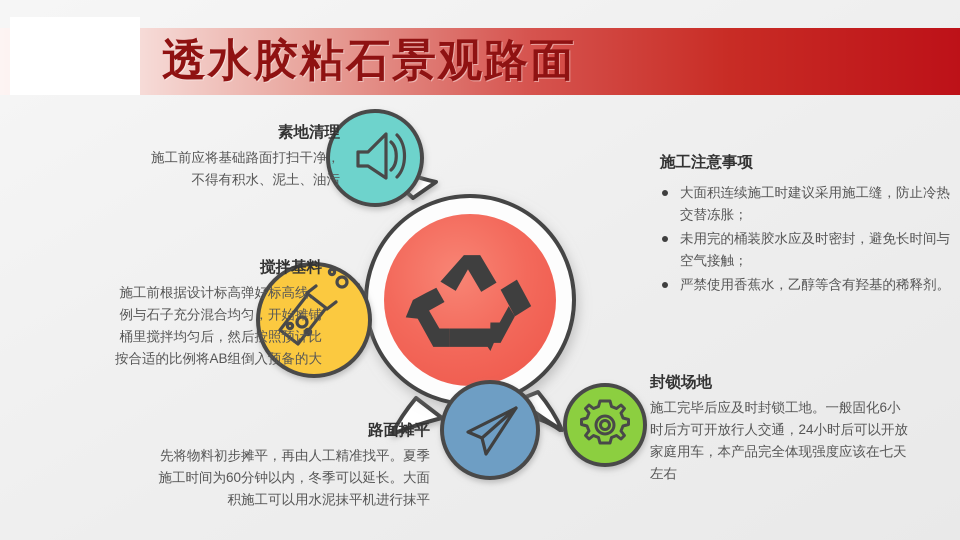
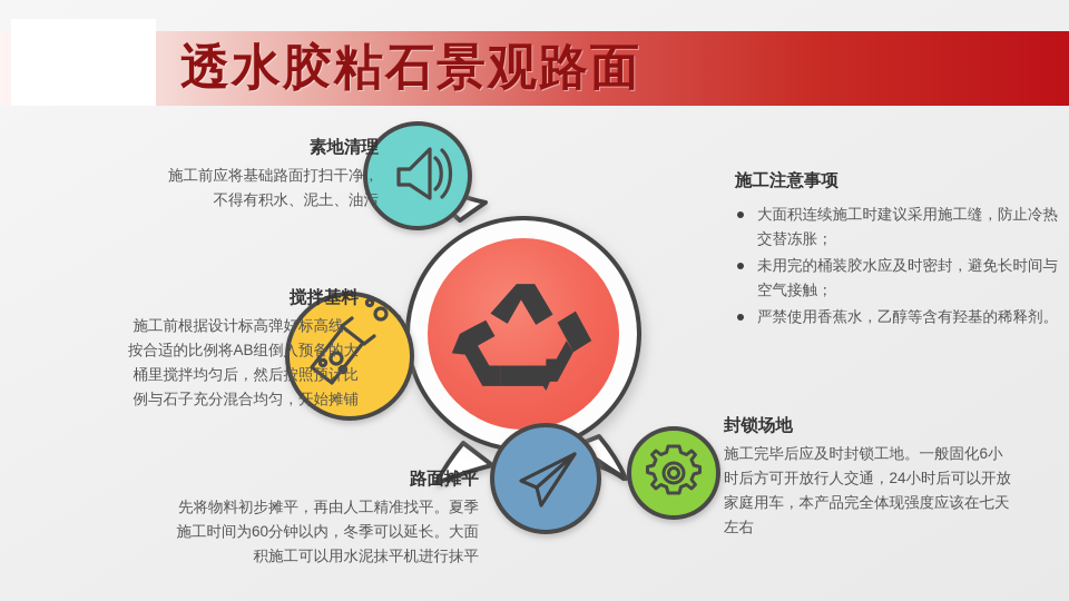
  透水胶粘石景观路面
  素地清理
  施工前应将基础路面打扫干净，
  不得有积水、泥土、油污
  搅拌基料
  施工前根据设计标高弹好标高线。
- 例与石子充分混合均匀，开始摊铺
+ 按合适的比例将AB组倒入预备的大
  桶里搅拌均匀后，然后按照预计比
- 按合适的比例将AB组倒入预备的大
+ 例与石子充分混合均匀，开始摊铺
  路面摊平
  先将物料初步摊平，再由人工精准找平。夏季
  施工时间为60分钟以内，冬季可以延长。大面
  积施工可以用水泥抹平机进行抹平
  施工注意事项
  大面积连续施工时建议采用施工缝，防止冷热交替冻胀；
  未用完的桶装胶水应及时密封，避免长时间与空气接触；
  严禁使用香蕉水，乙醇等含有羟基的稀释剂。
  封锁场地
  施工完毕后应及时封锁工地。一般固化6小
  时后方可开放行人交通，24小时后可以开放
  家庭用车，本产品完全体现强度应该在七天
  左右
